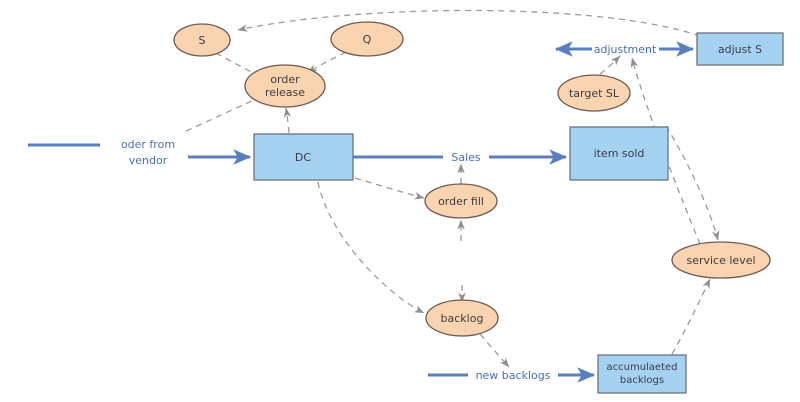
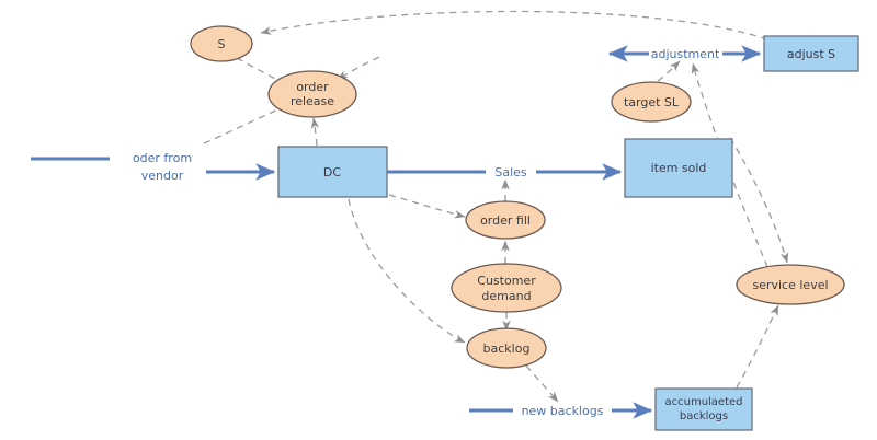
  S
- Q
  order
  release
  target SL
  order fill
+ Customer
+ demand
  backlog
  service level
  DC
  item sold
  adjust S
  accumulaeted
  backlogs
  oder from
  vendor
  Sales
  adjustment
  new backlogs
